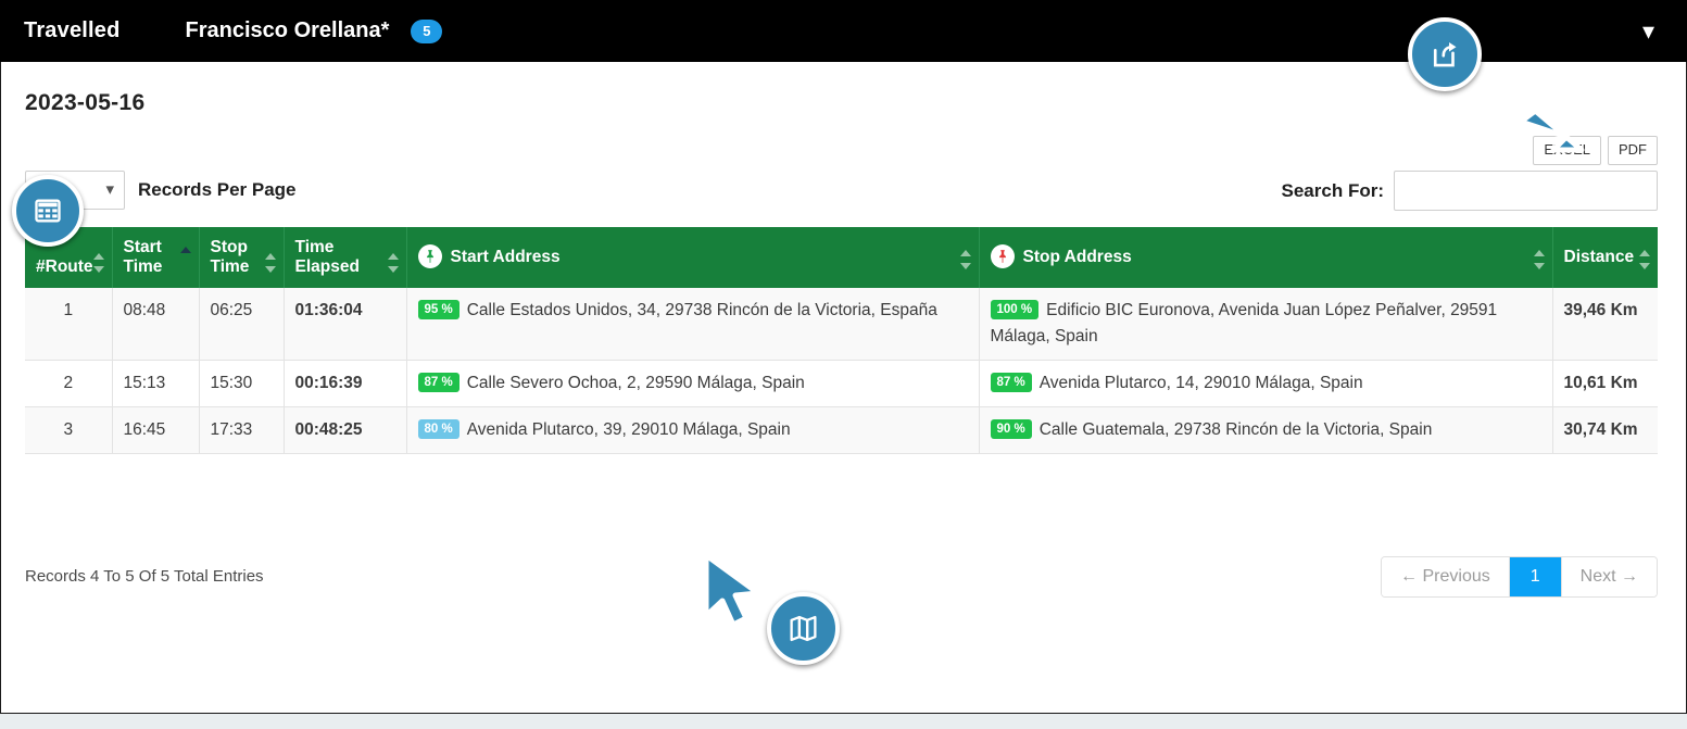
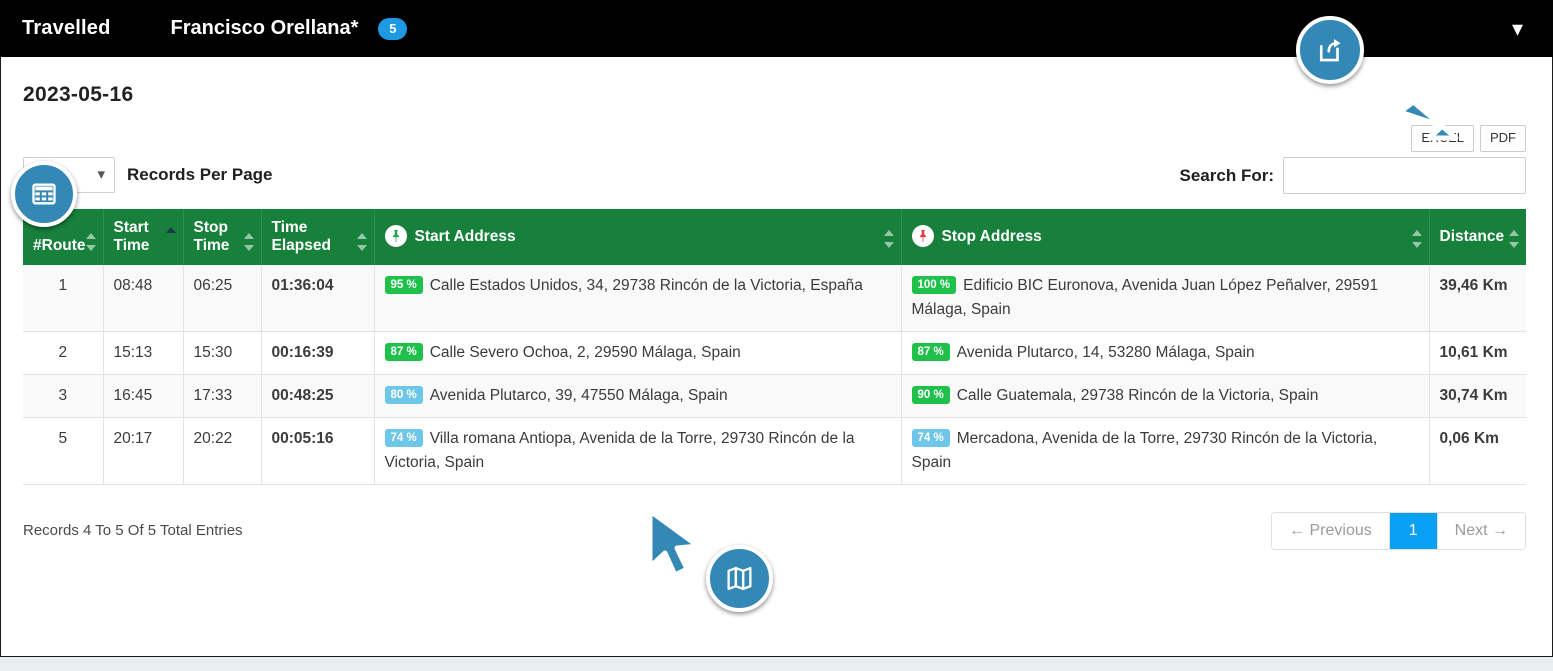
  Travelled
  Francisco Orellana*
  5
  ▾
  2023-05-16
  PDF
  ▾
  Records Per Page
  Search For:
  #Route	Start Time	Stop Time	Time Elapsed	Start Address	Stop Address	Distance
  1	08:48	06:25	01:36:04	95 % Calle Estados Unidos, 34, 29738 Rincón de la Victoria, España	100 % Edificio BIC Euronova, Avenida Juan López Peñalver, 29591 Málaga, Spain	39,46 Km
- 2	15:13	15:30	00:16:39	87 % Calle Severo Ochoa, 2, 29590 Málaga, Spain	87 % Avenida Plutarco, 14, 29010 Málaga, Spain	10,61 Km
+ 2	15:13	15:30	00:16:39	87 % Calle Severo Ochoa, 2, 29590 Málaga, Spain	87 % Avenida Plutarco, 14, 53280 Málaga, Spain	10,61 Km
- 3	16:45	17:33	00:48:25	80 % Avenida Plutarco, 39, 29010 Málaga, Spain	90 % Calle Guatemala, 29738 Rincón de la Victoria, Spain	30,74 Km
+ 3	16:45	17:33	00:48:25	80 % Avenida Plutarco, 39, 47550 Málaga, Spain	90 % Calle Guatemala, 29738 Rincón de la Victoria, Spain	30,74 Km
+ 5	20:17	20:22	00:05:16	74 % Villa romana Antiopa, Avenida de la Torre, 29730 Rincón de la Victoria, Spain	74 % Mercadona, Avenida de la Torre, 29730 Rincón de la Victoria, Spain	0,06 Km
  Records 4 To 5 Of 5 Total Entries
  ← Previous
  1
  Next →
